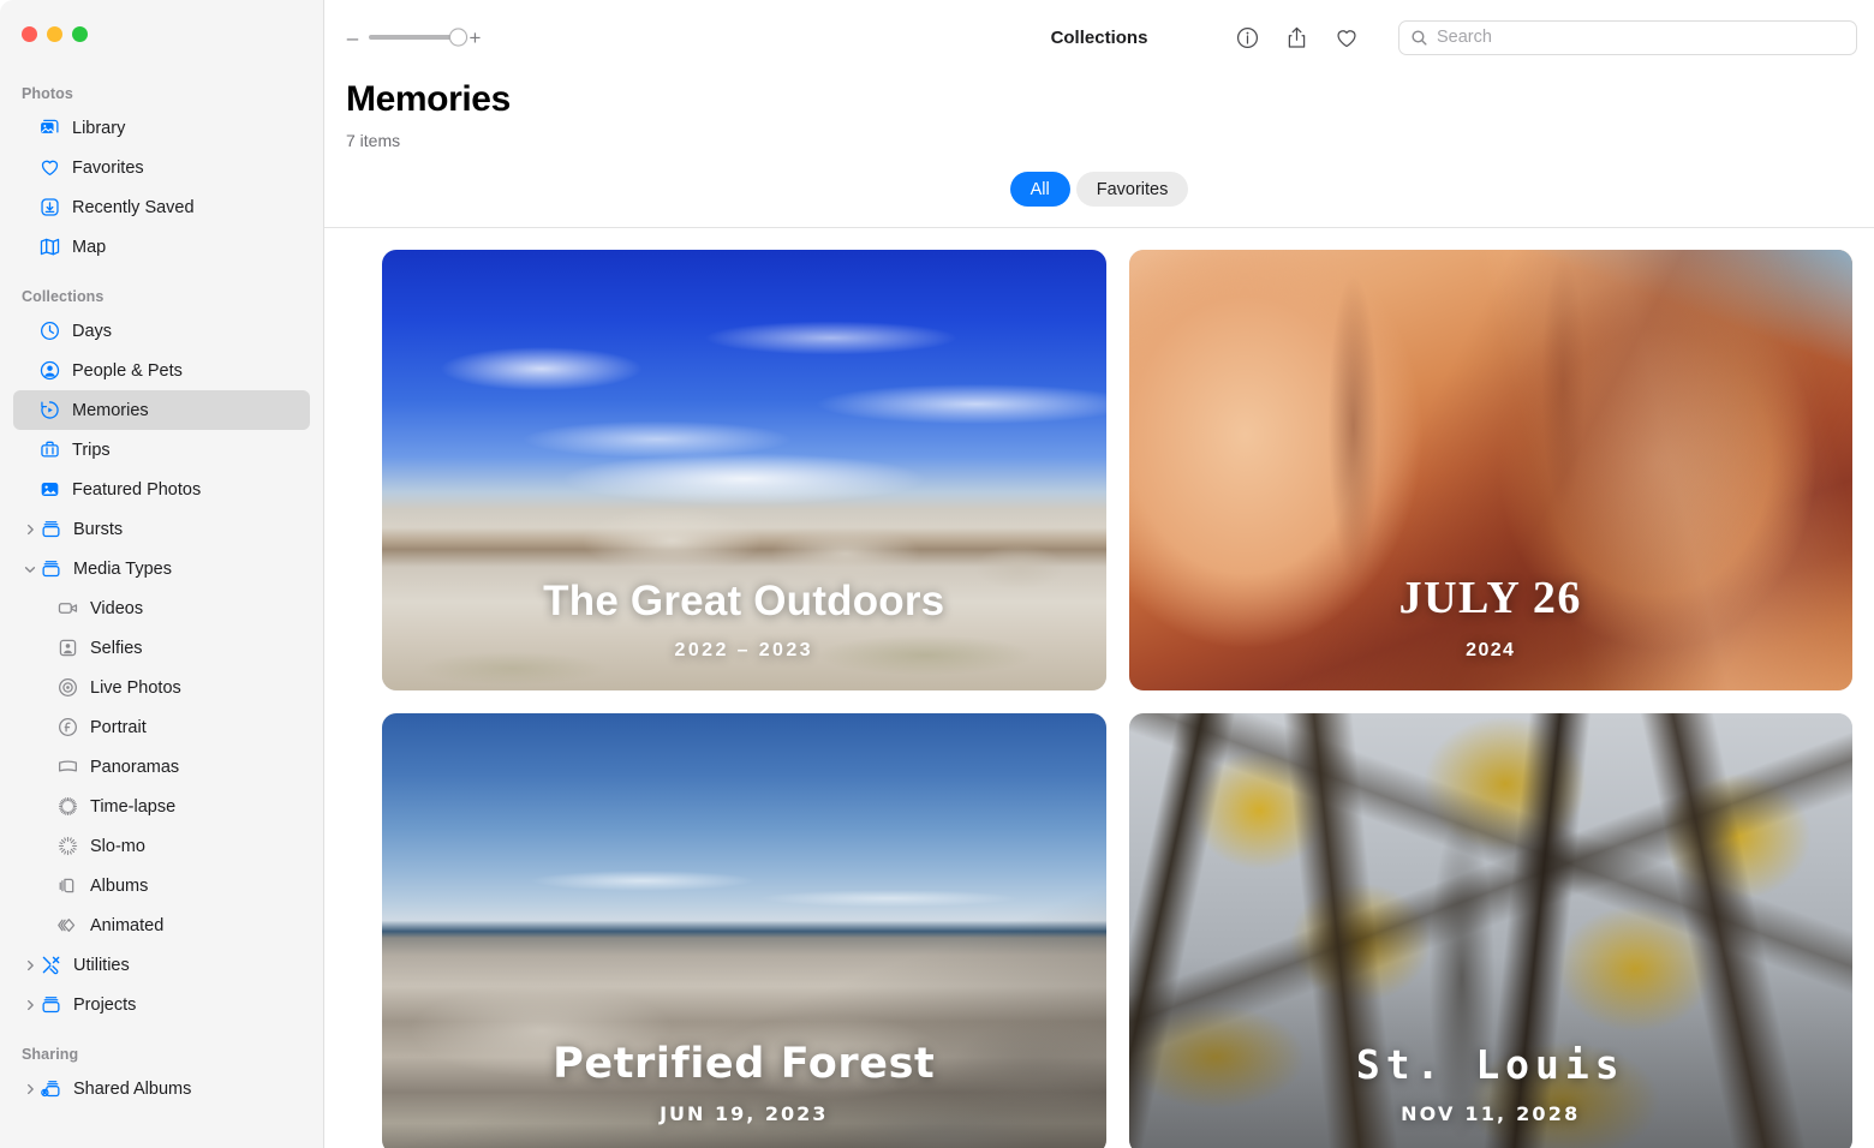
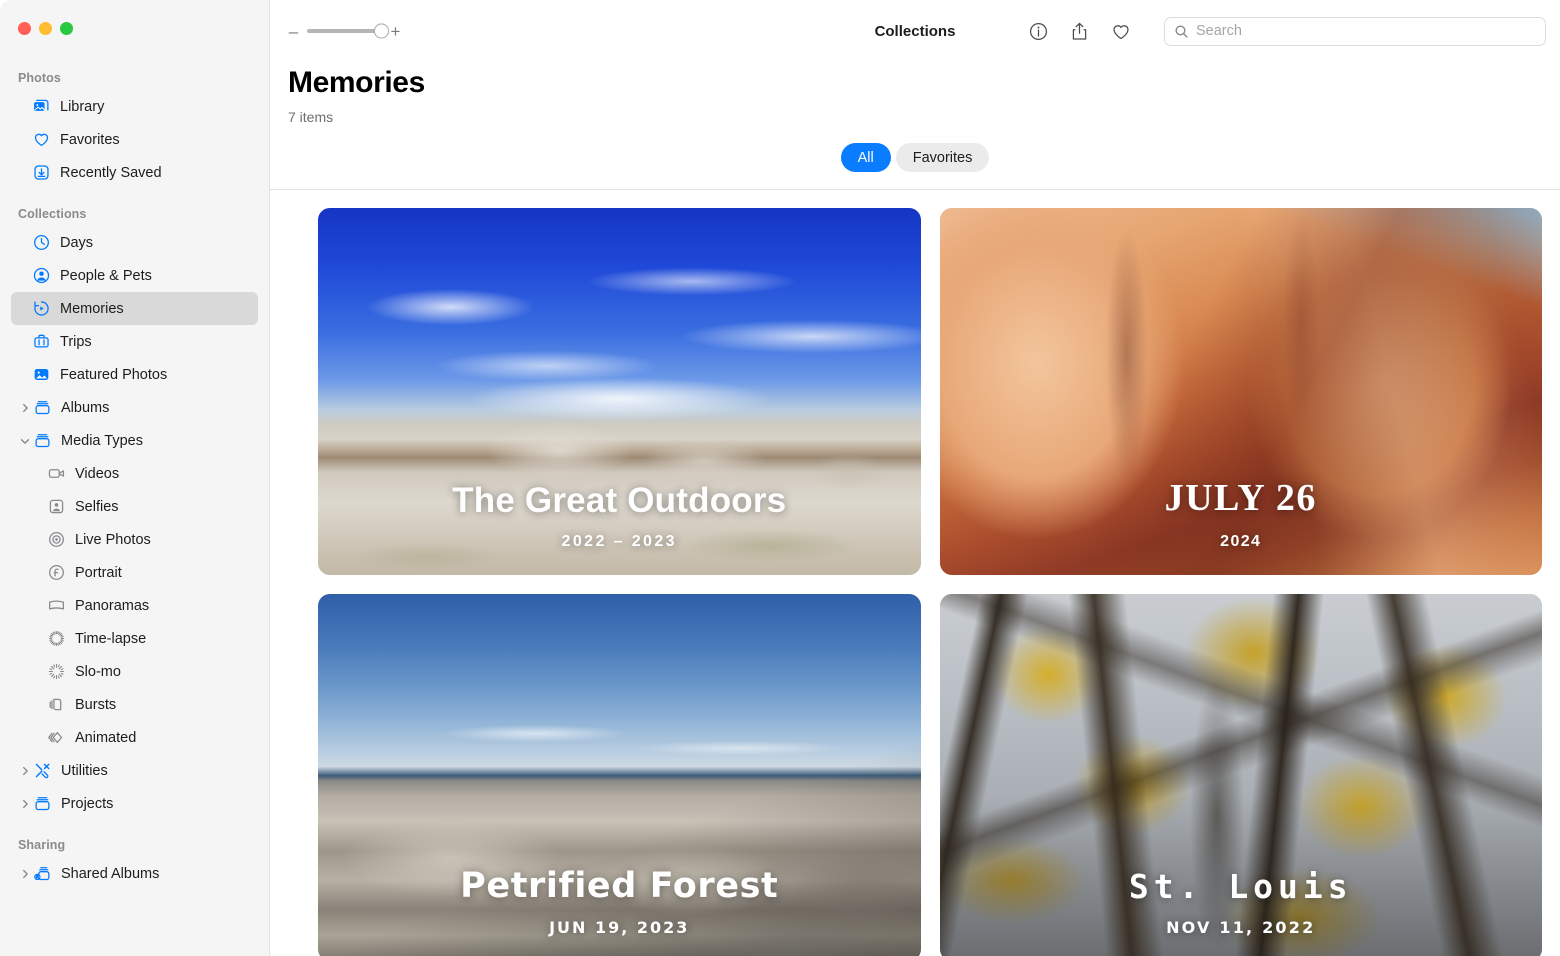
  Photos
  Library
  Favorites
  Recently Saved
- Map
  Collections
  Days
  People & Pets
  Memories
  Trips
  Featured Photos
- Bursts
+ Albums
  Media Types
  Videos
  Selfies
  Live Photos
  Portrait
  Panoramas
  Time-lapse
  Slo-mo
- Albums
+ Bursts
  Animated
  Utilities
  Projects
  Sharing
  Shared Albums
  –
  +
  Collections
  Search
  Memories
  7 items
  All
  Favorites
  The Great Outdoors
  2022 – 2023
  JULY 26
  2024
  Petrified Forest
  JUN 19, 2023
  St. Louis
- NOV 11, 2028
+ NOV 11, 2022
